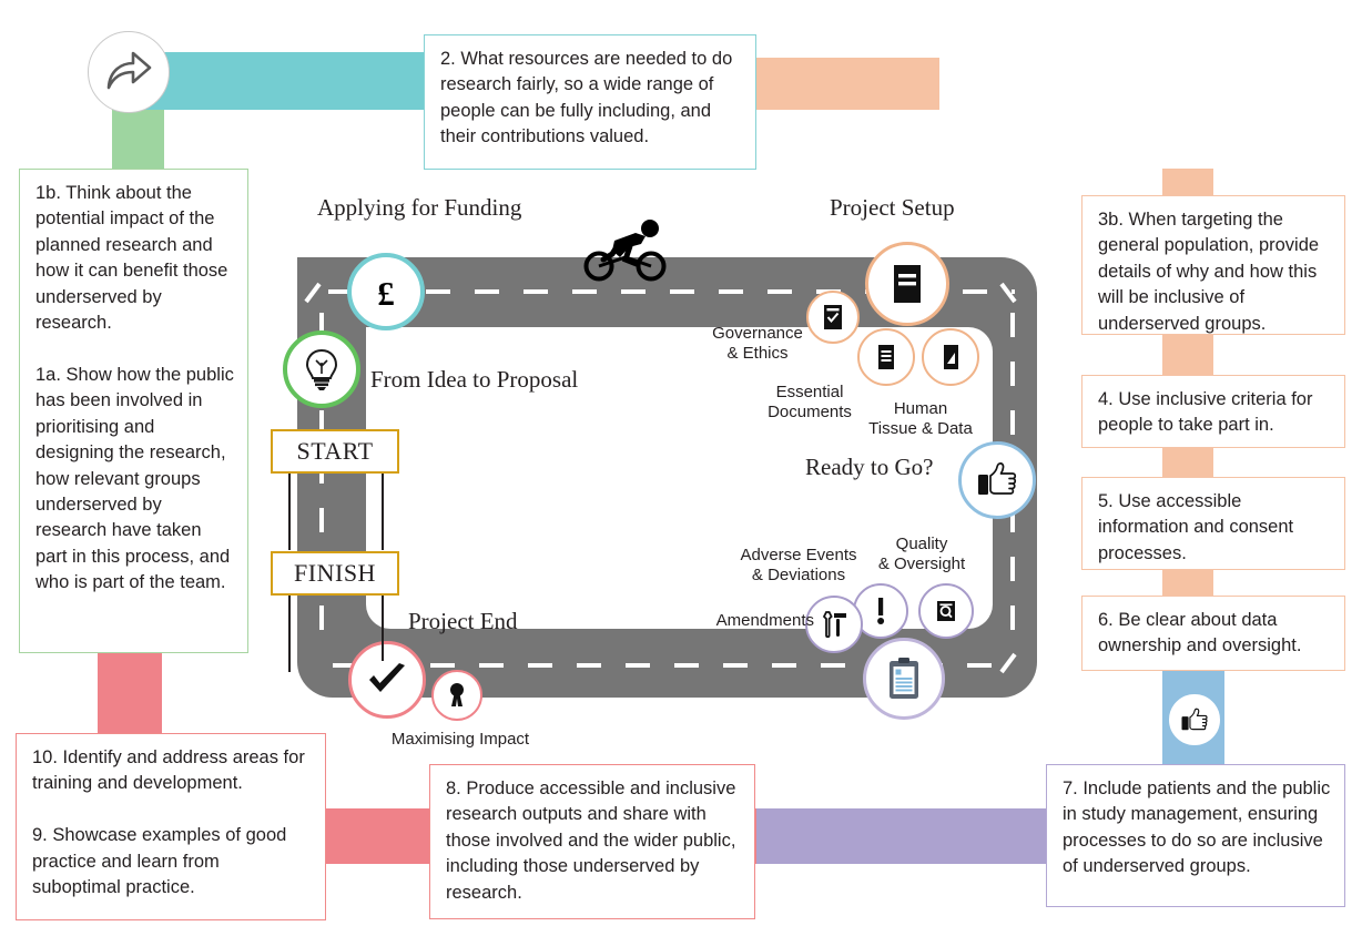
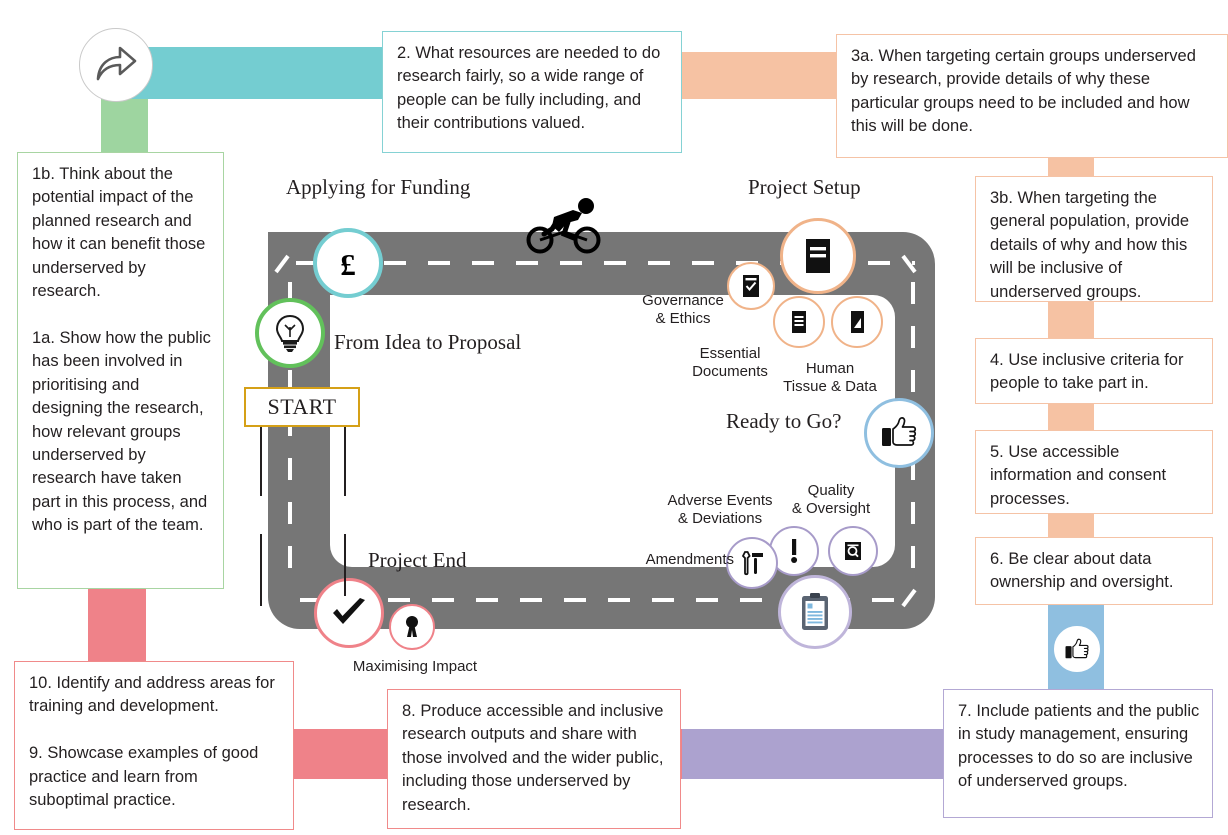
  1b. Think about the potential impact of the planned research and how it can benefit those underserved by research.
  1a. Show how the public has been involved in prioritising and designing the research, how relevant groups underserved by research have taken part in this process, and who is part of the team.
  2. What resources are needed to do research fairly, so a wide range of people can be fully including, and their contributions valued.
+ 3a. When targeting certain groups underserved by research, provide details of why these particular groups need to be included and how this will be done.
  3b. When targeting the general population, provide details of why and how this will be inclusive of underserved groups.
  4. Use inclusive criteria for people to take part in.
  5. Use accessible information and consent processes.
  6. Be clear about data ownership and oversight.
  7. Include patients and the public in study management, ensuring processes to do so are inclusive of underserved groups.
  8. Produce accessible and inclusive research outputs and share with those involved and the wider public, including those underserved by research.
  10. Identify and address areas for training and development.
  9. Showcase examples of good practice and learn from suboptimal practice.
  Applying for Funding
  Project Setup
  From Idea to Proposal
  Ready to Go?
  Project End
  £
  Governance
  & Ethics
  Essential
  Documents
  Human
  Tissue & Data
  Adverse Events
  & Deviations
  Quality
  & Oversight
  Amendments
  Maximising Impact
  START
- FINISH
